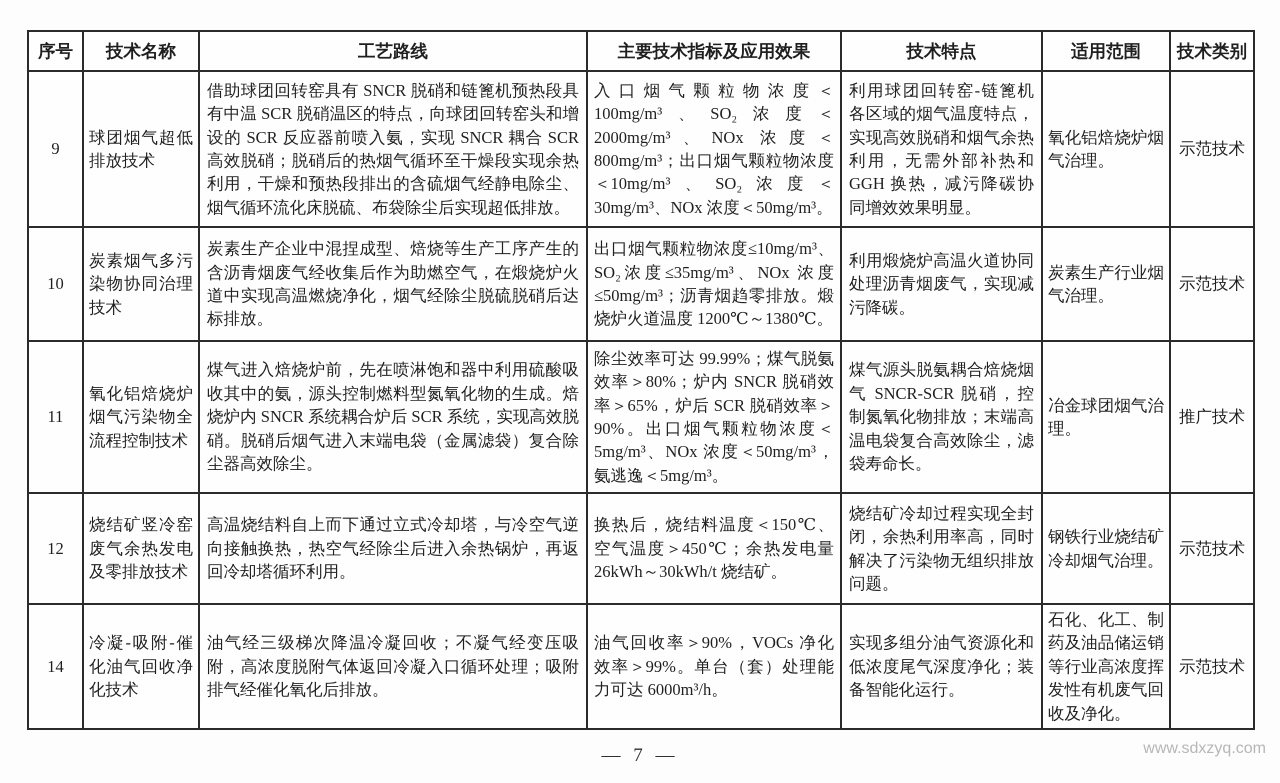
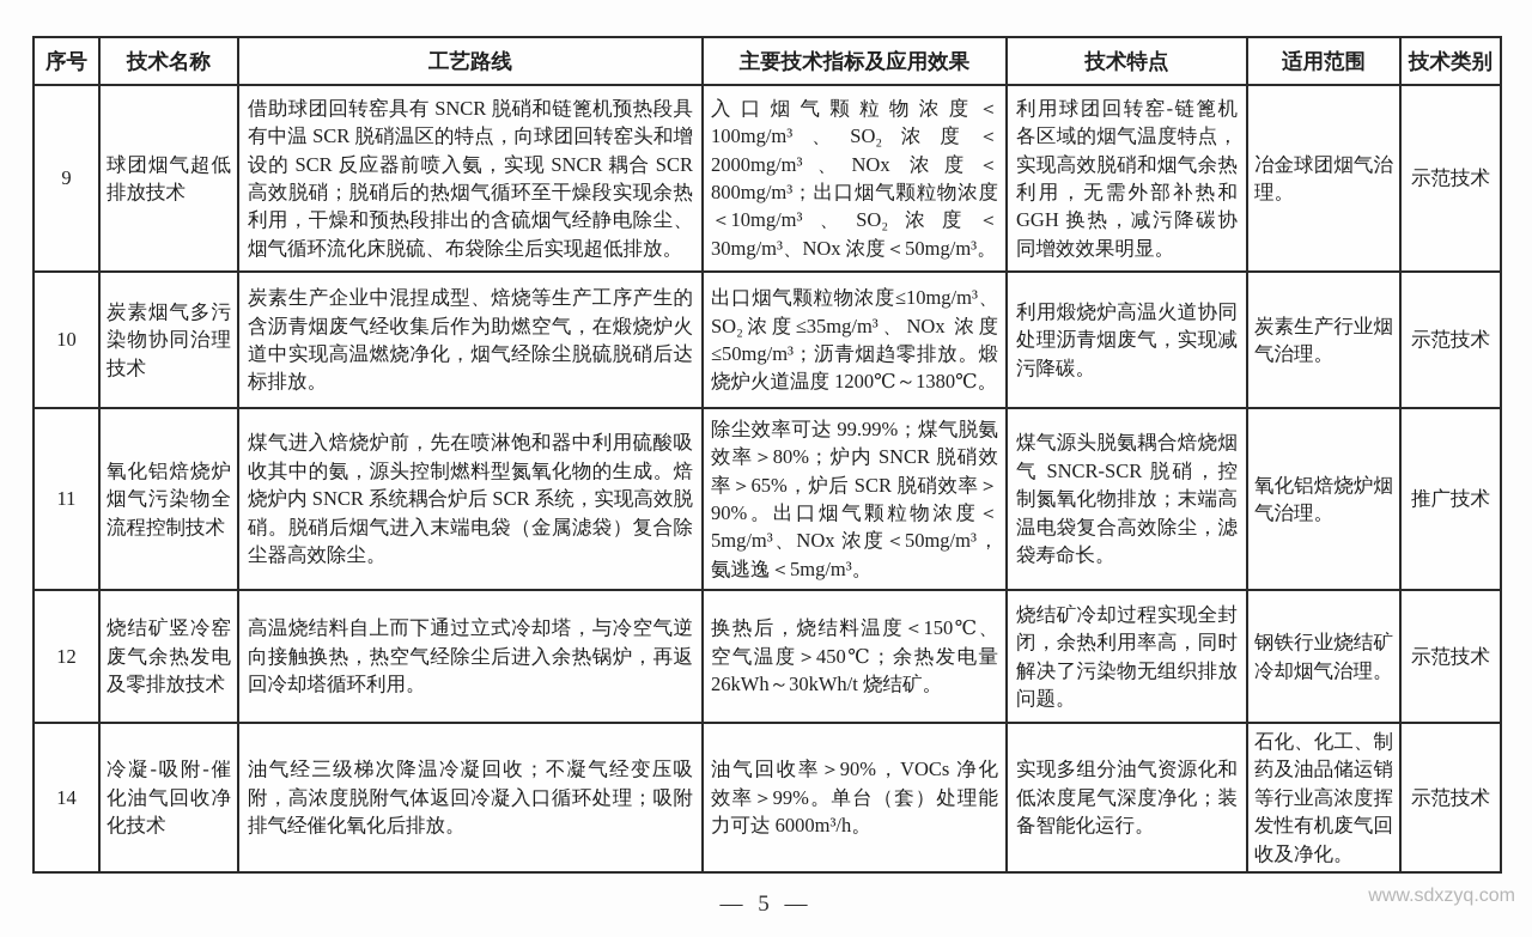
  序号	技术名称	工艺路线	主要技术指标及应用效果	技术特点	适用范围	技术类别
- 9	球团烟气超低排放技术	借助球团回转窑具有 SNCR 脱硝和链篦机预热段具有中温 SCR 脱硝温区的特点，向球团回转窑头和增设的 SCR 反应器前喷入氨，实现 SNCR 耦合 SCR 高效脱硝；脱硝后的热烟气循环至干燥段实现余热利用，干燥和预热段排出的含硫烟气经静电除尘、烟气循环流化床脱硫、布袋除尘后实现超低排放。	入口烟气颗粒物浓度＜100mg/m³、SO₂浓度＜2000mg/m³、NOx 浓度＜800mg/m³；出口烟气颗粒物浓度＜10mg/m³、SO₂浓度＜30mg/m³、NOx 浓度＜50mg/m³。	利用球团回转窑-链篦机各区域的烟气温度特点，实现高效脱硝和烟气余热利用，无需外部补热和 GGH 换热，减污降碳协同增效效果明显。	氧化铝焙烧炉烟气治理。	示范技术
+ 9	球团烟气超低排放技术	借助球团回转窑具有 SNCR 脱硝和链篦机预热段具有中温 SCR 脱硝温区的特点，向球团回转窑头和增设的 SCR 反应器前喷入氨，实现 SNCR 耦合 SCR 高效脱硝；脱硝后的热烟气循环至干燥段实现余热利用，干燥和预热段排出的含硫烟气经静电除尘、烟气循环流化床脱硫、布袋除尘后实现超低排放。	入口烟气颗粒物浓度＜100mg/m³、SO₂浓度＜2000mg/m³、NOx 浓度＜800mg/m³；出口烟气颗粒物浓度＜10mg/m³、SO₂浓度＜30mg/m³、NOx 浓度＜50mg/m³。	利用球团回转窑-链篦机各区域的烟气温度特点，实现高效脱硝和烟气余热利用，无需外部补热和 GGH 换热，减污降碳协同增效效果明显。	冶金球团烟气治理。	示范技术
  10	炭素烟气多污染物协同治理技术	炭素生产企业中混捏成型、焙烧等生产工序产生的含沥青烟废气经收集后作为助燃空气，在煅烧炉火道中实现高温燃烧净化，烟气经除尘脱硫脱硝后达标排放。	出口烟气颗粒物浓度≤10mg/m³、SO₂浓度≤35mg/m³、NOx 浓度≤50mg/m³；沥青烟趋零排放。煅烧炉火道温度 1200℃～1380℃。	利用煅烧炉高温火道协同处理沥青烟废气，实现减污降碳。	炭素生产行业烟气治理。	示范技术
- 11	氧化铝焙烧炉烟气污染物全流程控制技术	煤气进入焙烧炉前，先在喷淋饱和器中利用硫酸吸收其中的氨，源头控制燃料型氮氧化物的生成。焙烧炉内 SNCR 系统耦合炉后 SCR 系统，实现高效脱硝。脱硝后烟气进入末端电袋（金属滤袋）复合除尘器高效除尘。	除尘效率可达 99.99%；煤气脱氨效率＞80%；炉内 SNCR 脱硝效率＞65%，炉后 SCR 脱硝效率＞90%。出口烟气颗粒物浓度＜5mg/m³、NOx 浓度＜50mg/m³，氨逃逸＜5mg/m³。	煤气源头脱氨耦合焙烧烟气 SNCR-SCR 脱硝，控制氮氧化物排放；末端高温电袋复合高效除尘，滤袋寿命长。	冶金球团烟气治理。	推广技术
+ 11	氧化铝焙烧炉烟气污染物全流程控制技术	煤气进入焙烧炉前，先在喷淋饱和器中利用硫酸吸收其中的氨，源头控制燃料型氮氧化物的生成。焙烧炉内 SNCR 系统耦合炉后 SCR 系统，实现高效脱硝。脱硝后烟气进入末端电袋（金属滤袋）复合除尘器高效除尘。	除尘效率可达 99.99%；煤气脱氨效率＞80%；炉内 SNCR 脱硝效率＞65%，炉后 SCR 脱硝效率＞90%。出口烟气颗粒物浓度＜5mg/m³、NOx 浓度＜50mg/m³，氨逃逸＜5mg/m³。	煤气源头脱氨耦合焙烧烟气 SNCR-SCR 脱硝，控制氮氧化物排放；末端高温电袋复合高效除尘，滤袋寿命长。	氧化铝焙烧炉烟气治理。	推广技术
  12	烧结矿竖冷窑废气余热发电及零排放技术	高温烧结料自上而下通过立式冷却塔，与冷空气逆向接触换热，热空气经除尘后进入余热锅炉，再返回冷却塔循环利用。	换热后，烧结料温度＜150℃、空气温度＞450℃；余热发电量 26kWh～30kWh/t 烧结矿。	烧结矿冷却过程实现全封闭，余热利用率高，同时解决了污染物无组织排放问题。	钢铁行业烧结矿冷却烟气治理。	示范技术
  14	冷凝-吸附-催化油气回收净化技术	油气经三级梯次降温冷凝回收；不凝气经变压吸附，高浓度脱附气体返回冷凝入口循环处理；吸附排气经催化氧化后排放。	油气回收率＞90%，VOCs 净化效率＞99%。单台（套）处理能力可达 6000m³/h。	实现多组分油气资源化和低浓度尾气深度净化；装备智能化运行。	石化、化工、制药及油品储运销等行业高浓度挥发性有机废气回收及净化。	示范技术
- — 7 —
+ — 5 —
  www.sdxzyq.com
